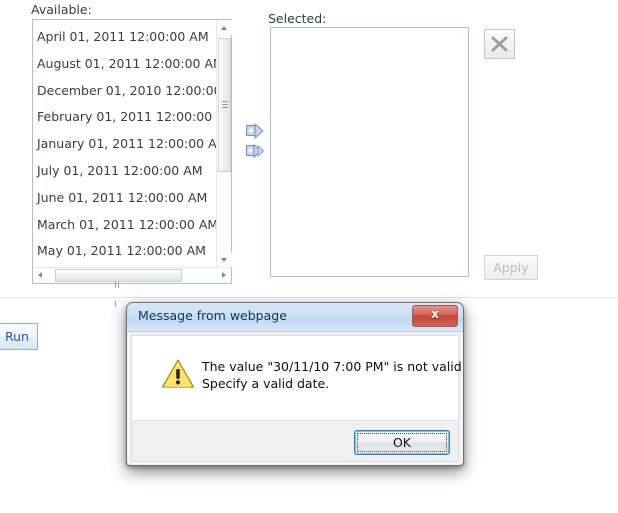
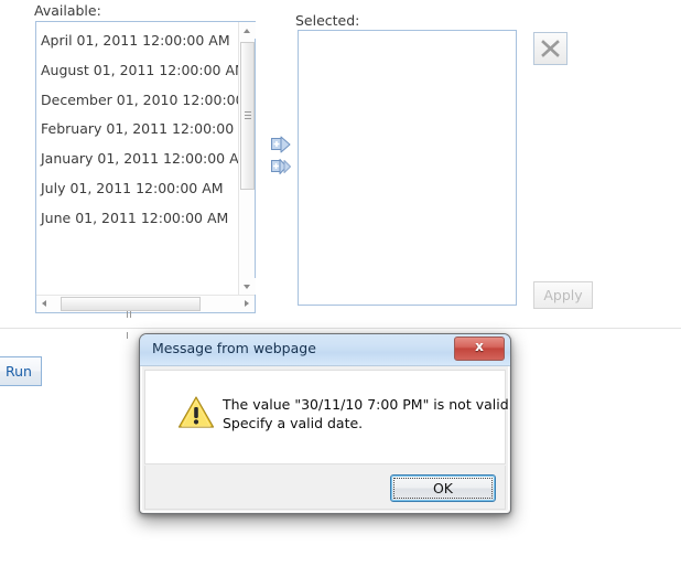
  Available:
  April 01, 2011 12:00:00 AM
  August 01, 2011 12:00:00 A
  December 01, 2010 12:00:0
  February 01, 2011 12:00:00
  January 01, 2011 12:00:00 A
  July 01, 2011 12:00:00 AM
  June 01, 2011 12:00:00 AM
- March 01, 2011 12:00:00 AM
- May 01, 2011 12:00:00 AM
  Selected:
  Apply
  Run
  Message from webpage
  x
  The value "30/11/10 7:00 PM" is not valid
  Specify a valid date.
  OK
